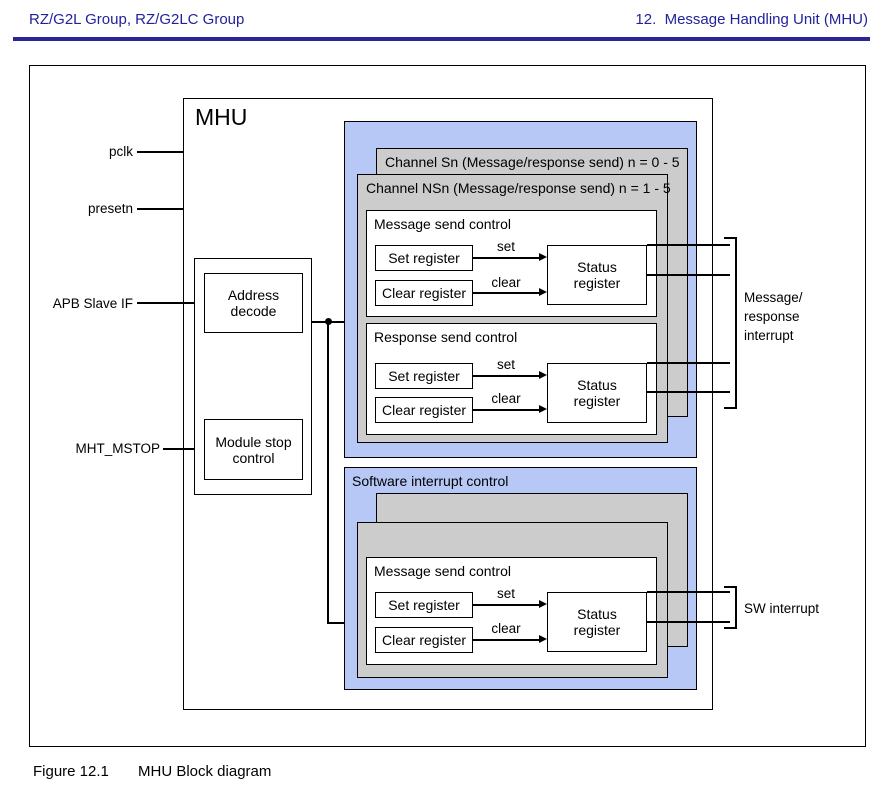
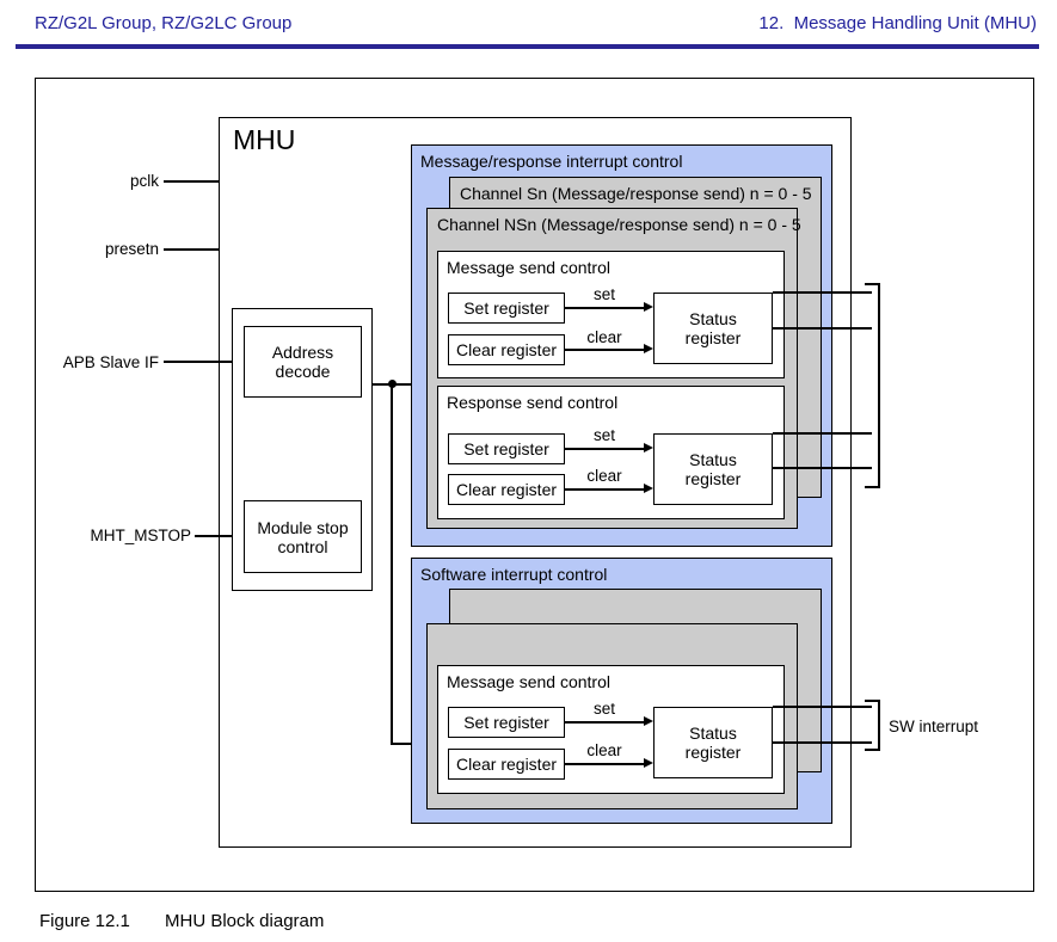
  RZ/G2L Group, RZ/G2LC Group
  12. Message Handling Unit (MHU)
  MHU
  pclk
  presetn
  APB Slave IF
  MHT_MSTOP
  Address decode
  Module stop control
+ Message/response interrupt control
  Channel Sn (Message/response send) n = 0 - 5
- Channel NSn (Message/response send) n = 1 - 5
+ Channel NSn (Message/response send) n = 0 - 5
  Message send control
  Set register
  Clear register
  Status register
  set
  clear
  Response send control
  Set register
  Clear register
  Status register
  set
  clear
  Software interrupt control
  Message send control
  Set register
  Clear register
  Status register
  set
  clear
- Message/
- response
- interrupt
  SW interrupt
  Figure 12.1
  MHU Block diagram
